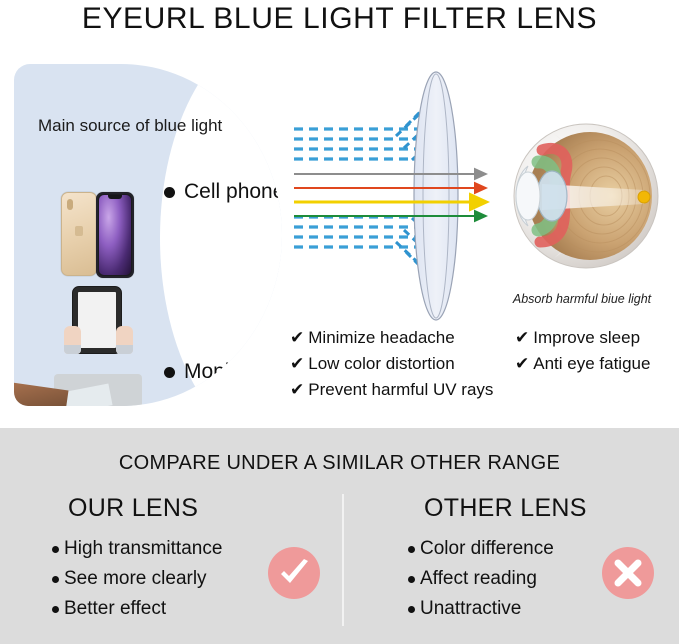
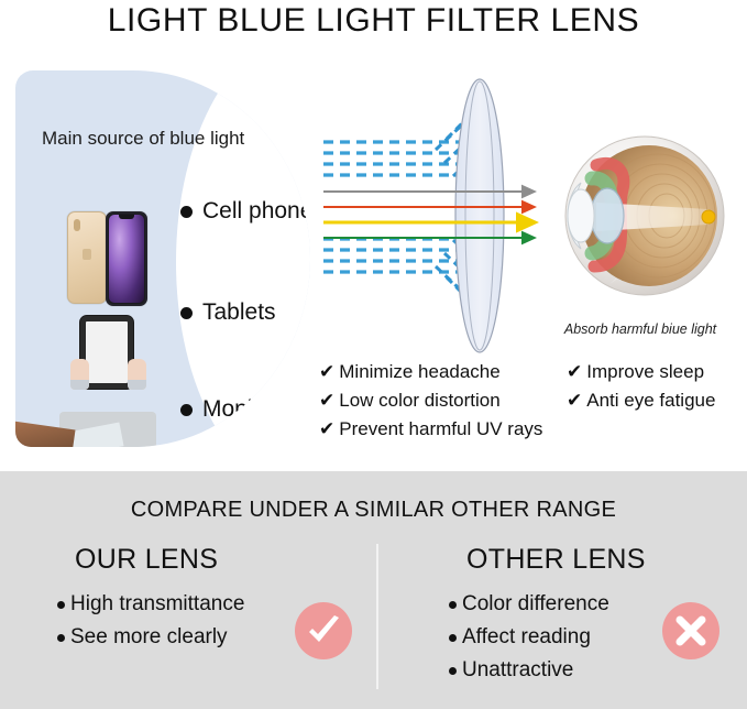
- EYEURL BLUE LIGHT FILTER LENS
+ LIGHT BLUE LIGHT FILTER LENS
  Main source of blue light
  Cell phone
+ Tablets
  Monitors
  Absorb harmful biue light
  ✔
  Minimize headache
  ✔
  Low color distortion
  ✔
  Prevent harmful UV rays
  ✔
  Improve sleep
  ✔
  Anti eye fatigue
  COMPARE UNDER A SIMILAR OTHER RANGE
  OUR LENS
  OTHER LENS
  High transmittance
  See more clearly
- Better effect
  Color difference
  Affect reading
  Unattractive
